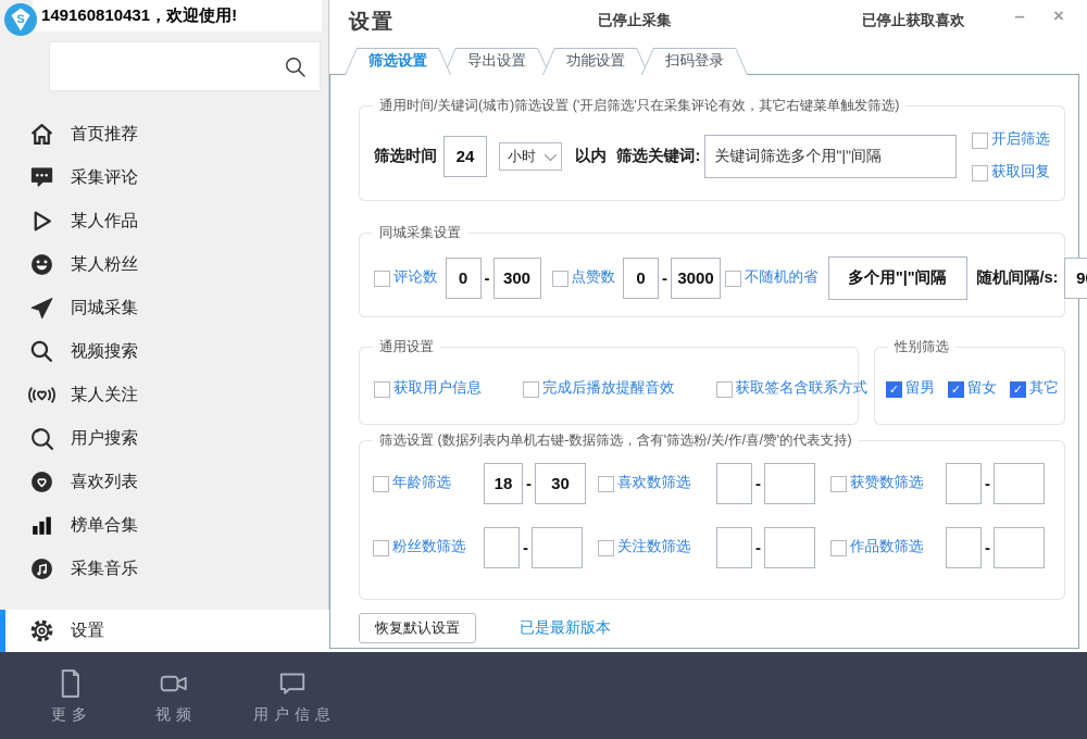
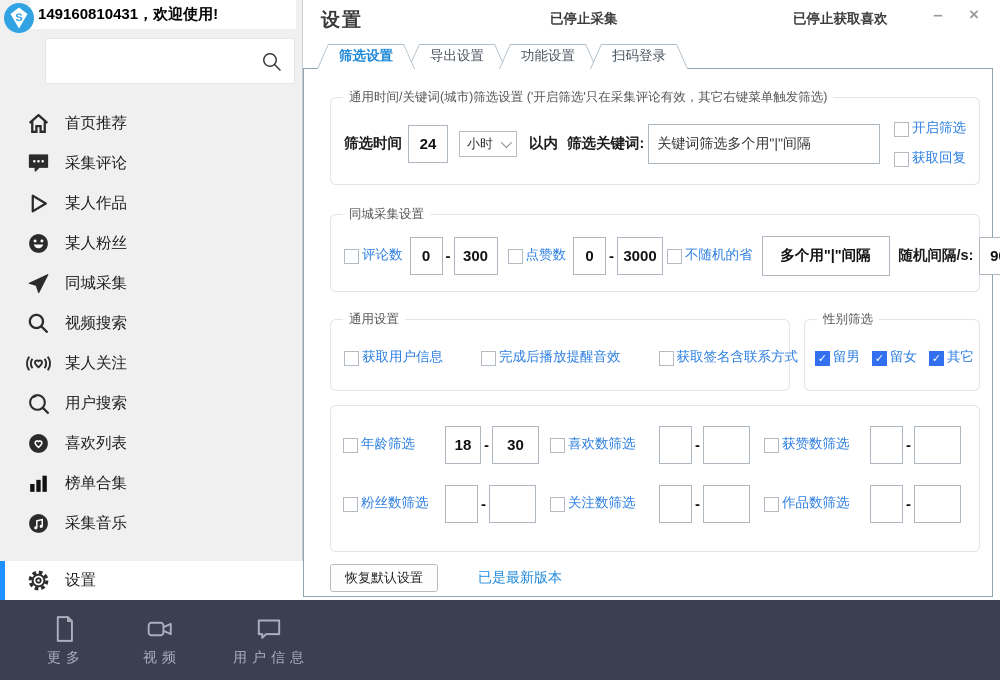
  S
  149160810431，欢迎使用!
  首页推荐
  采集评论
  某人作品
  某人粉丝
  同城采集
  视频搜索
  某人关注
  用户搜索
  喜欢列表
  榜单合集
  采集音乐
  设置
  设置
  已停止采集
  已停止获取喜欢
  –
  ×
  筛选设置
  导出设置
  功能设置
  扫码登录
  通用时间/关键词(城市)筛选设置 ('开启筛选'只在采集评论有效，其它右键菜单触发筛选)
  筛选时间
  24
  小时
  以内
  筛选关键词:
  关键词筛选多个用"|"间隔
  开启筛选
  获取回复
  同城采集设置
  评论数
  0
  -
  300
  点赞数
  0
  -
  3000
  不随机的省
  多个用"|"间隔
  随机间隔/s:
  通用设置
  获取用户信息
  完成后播放提醒音效
  获取签名含联系方式
  性别筛选
  ✓
  留男
  ✓
  留女
  ✓
  其它
- 筛选设置 (数据列表内单机右键-数据筛选，含有'筛选粉/关/作/喜/赞'的代表支持)
  年龄筛选
  18
  -
  30
  喜欢数筛选
  -
  获赞数筛选
  -
  粉丝数筛选
  -
  关注数筛选
  -
  作品数筛选
  -
  恢复默认设置
  已是最新版本
  更多
  视频
  用户信息
